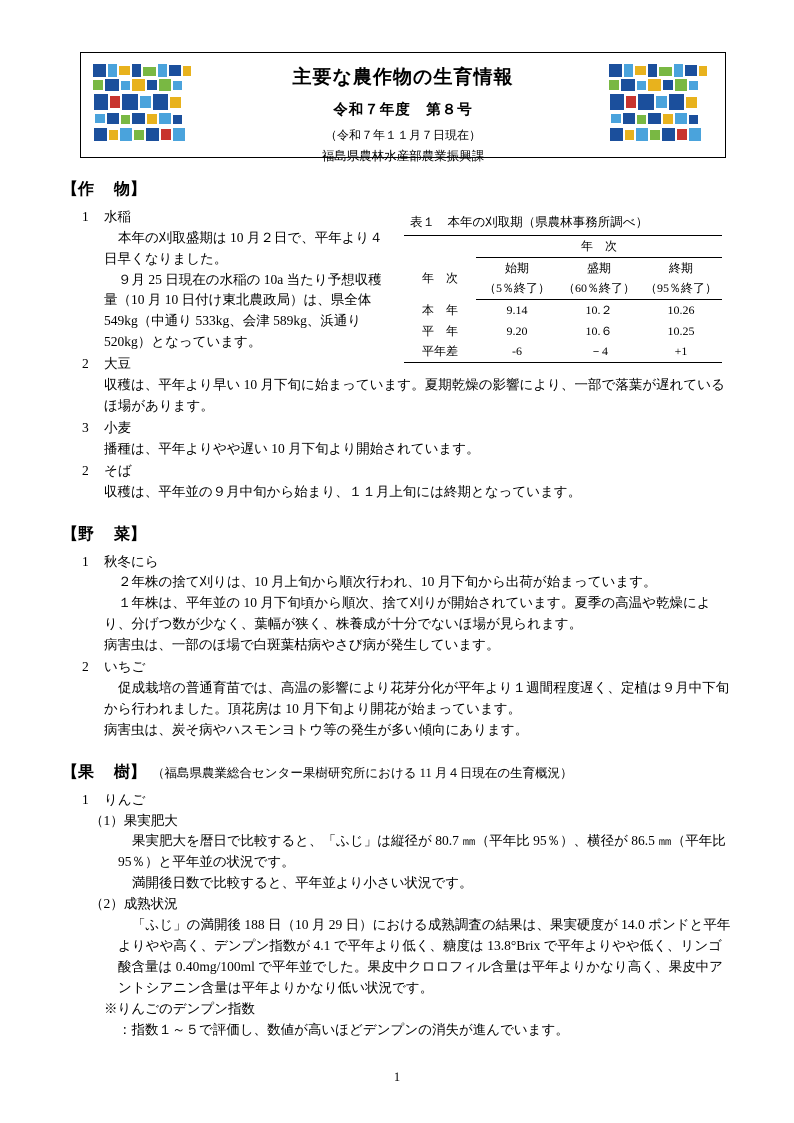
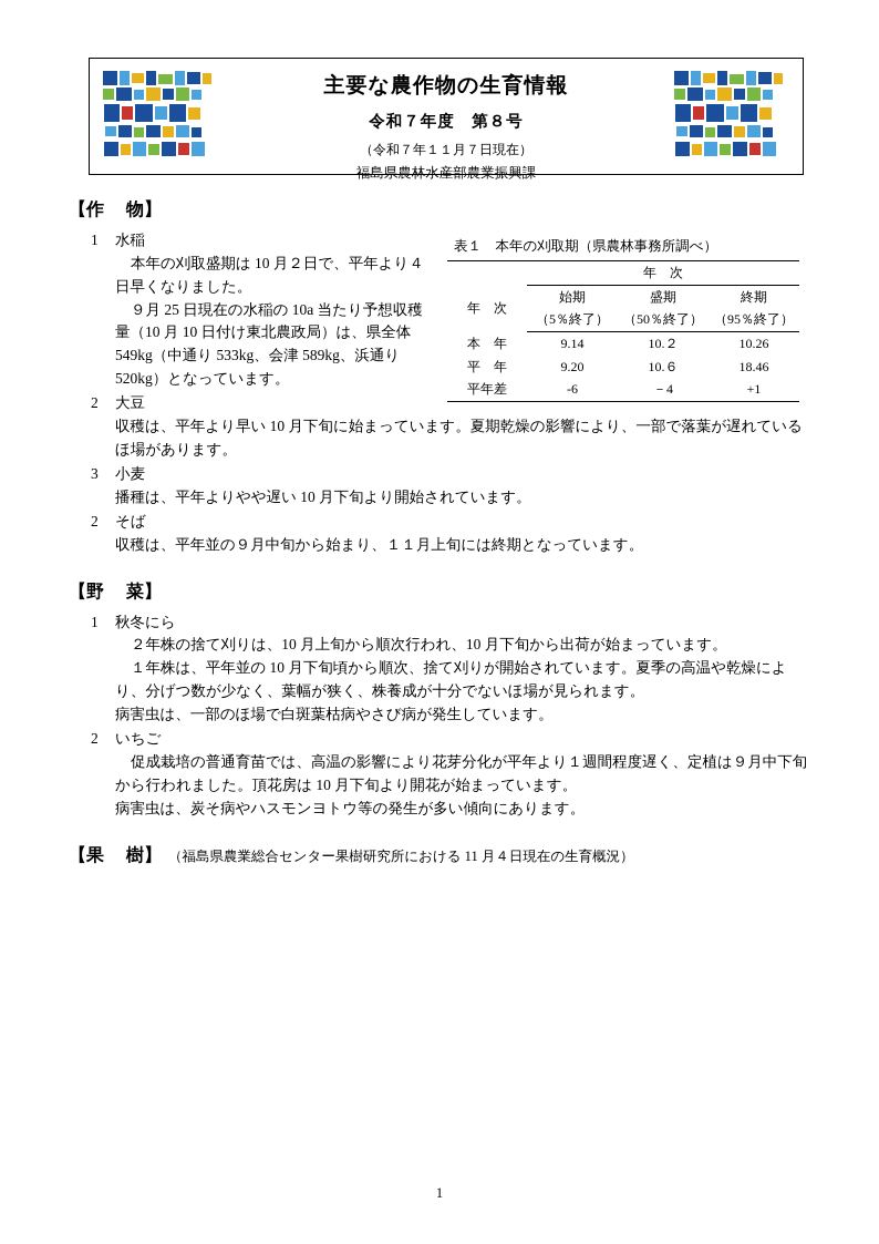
  主要な農作物の生育情報
  令和７年度 第８号
  （令和７年１１月７日現在）
  福島県農林水産部農業振興課
  【作 物】
  表１ 本年の刈取期（県農林事務所調べ）
  	年 次
  年 次	始期	盛期	終期
- （5％終了）	（60％終了）	（95％終了）
+ （5％終了）	（50％終了）	（95％終了）
  本 年	9.14	10.２	10.26
- 平 年	9.20	10.６	10.25
+ 平 年	9.20	10.６	18.46
  平年差	-6	－4	+1
  1 水稲
  本年の刈取盛期は 10 月２日で、平年より４日早くなりました。
  ９月 25 日現在の水稲の 10a 当たり予想収穫量（10 月 10 日付け東北農政局）は、県全体 549kg（中通り 533kg、会津 589kg、浜通り 520kg）となっています。
  2 大豆
  収穫は、平年より早い 10 月下旬に始まっています。夏期乾燥の影響により、一部で落葉が遅れているほ場があります。
  3 小麦
  播種は、平年よりやや遅い 10 月下旬より開始されています。
  2 そば
  収穫は、平年並の９月中旬から始まり、１１月上旬には終期となっています。
  【野 菜】
  1 秋冬にら
  ２年株の捨て刈りは、10 月上旬から順次行われ、10 月下旬から出荷が始まっています。
  １年株は、平年並の 10 月下旬頃から順次、捨て刈りが開始されています。夏季の高温や乾燥により、分げつ数が少なく、葉幅が狭く、株養成が十分でないほ場が見られます。
  病害虫は、一部のほ場で白斑葉枯病やさび病が発生しています。
  2 いちご
  促成栽培の普通育苗では、高温の影響により花芽分化が平年より１週間程度遅く、定植は９月中下旬から行われました。頂花房は 10 月下旬より開花が始まっています。
  病害虫は、炭そ病やハスモンヨトウ等の発生が多い傾向にあります。
  【果 樹】 （福島県農業総合センター果樹研究所における 11 月４日現在の生育概況）
- 1 りんご
- （1）果実肥大
- 果実肥大を暦日で比較すると、「ふじ」は縦径が 80.7 ㎜（平年比 95％）、横径が 86.5 ㎜（平年比 95％）と平年並の状況です。
- 満開後日数で比較すると、平年並より小さい状況です。
- （2）成熟状況
- 「ふじ」の満開後 188 日（10 月 29 日）における成熟調査の結果は、果実硬度が 14.0 ポンドと平年よりやや高く、デンプン指数が 4.1 で平年より低く、糖度は 13.8°Brix で平年よりやや低く、リンゴ酸含量は 0.40mg/100ml で平年並でした。果皮中クロロフィル含量は平年よりかなり高く、果皮中アントシアニン含量は平年よりかなり低い状況です。
- ※りんごのデンプン指数
- ：指数１～５で評価し、数値が高いほどデンプンの消失が進んでいます。
  1
